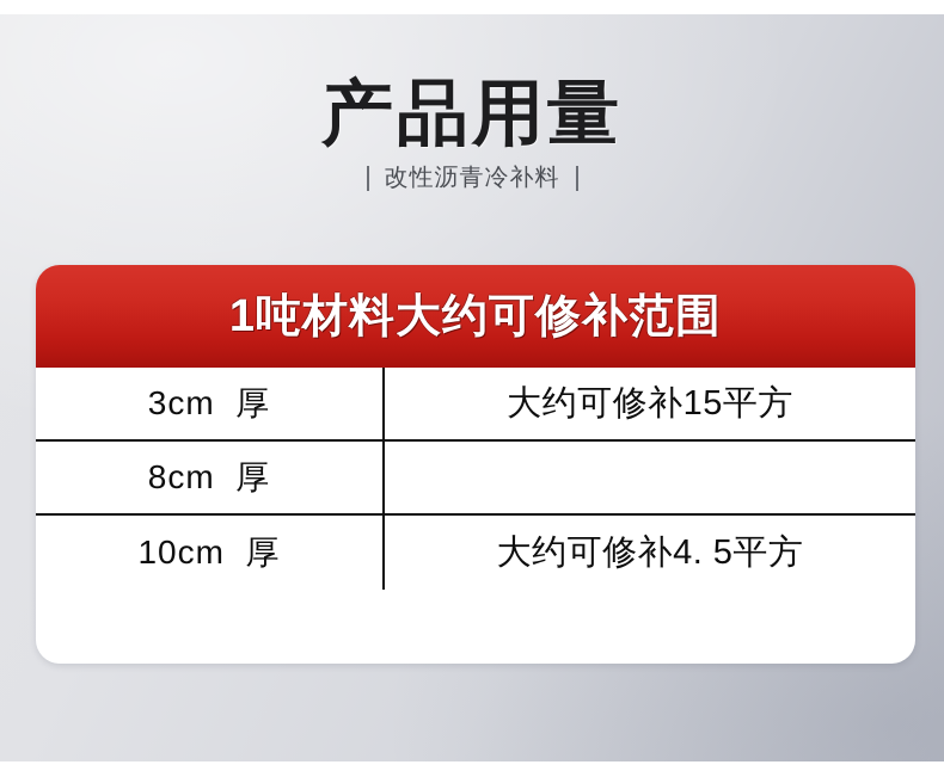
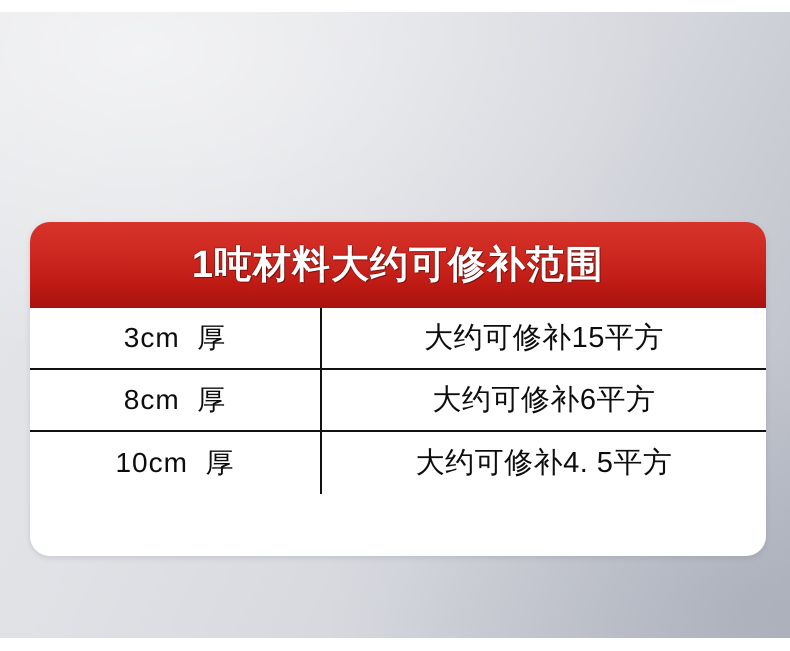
- 产品用量
- 改性沥青冷补料
  1吨材料大约可修补范围
  3cm 厚
  大约可修补15平方
  8cm 厚
+ 大约可修补6平方
  10cm 厚
  大约可修补4. 5平方
